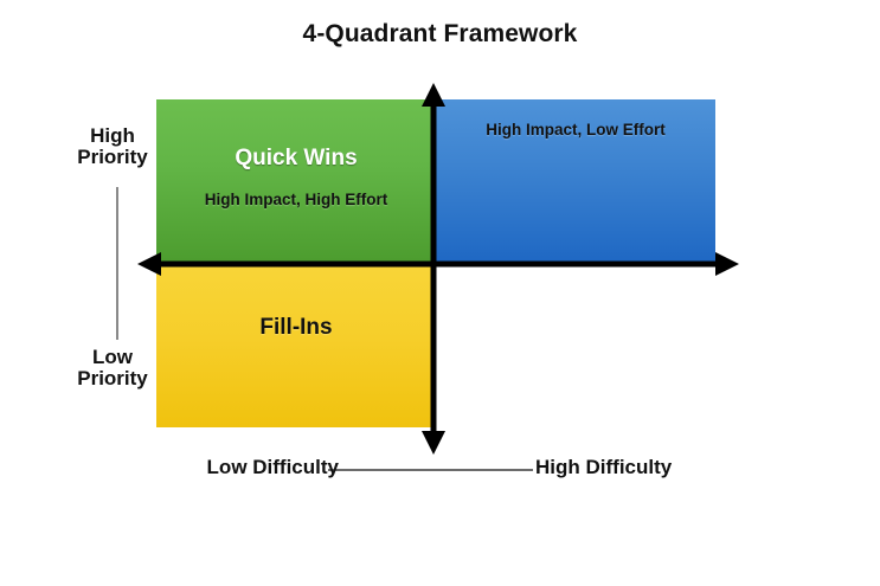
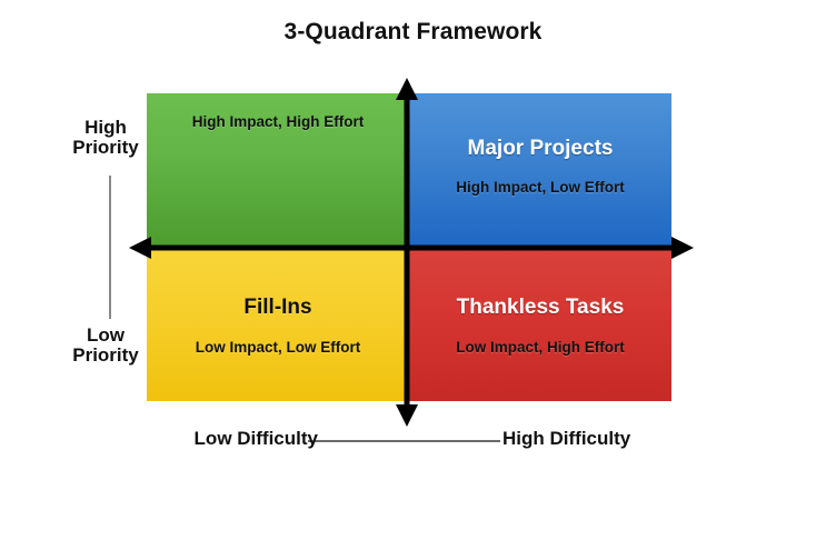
- 4-Quadrant Framework
+ 3-Quadrant Framework
- Quick Wins
  High Impact, High Effort
+ Major Projects
  High Impact, Low Effort
  Fill-Ins
+ Low Impact, Low Effort
+ Thankless Tasks
+ Low Impact, High Effort
  High
  Priority
  Low
  Priority
  Low Difficulty
  High Difficulty
